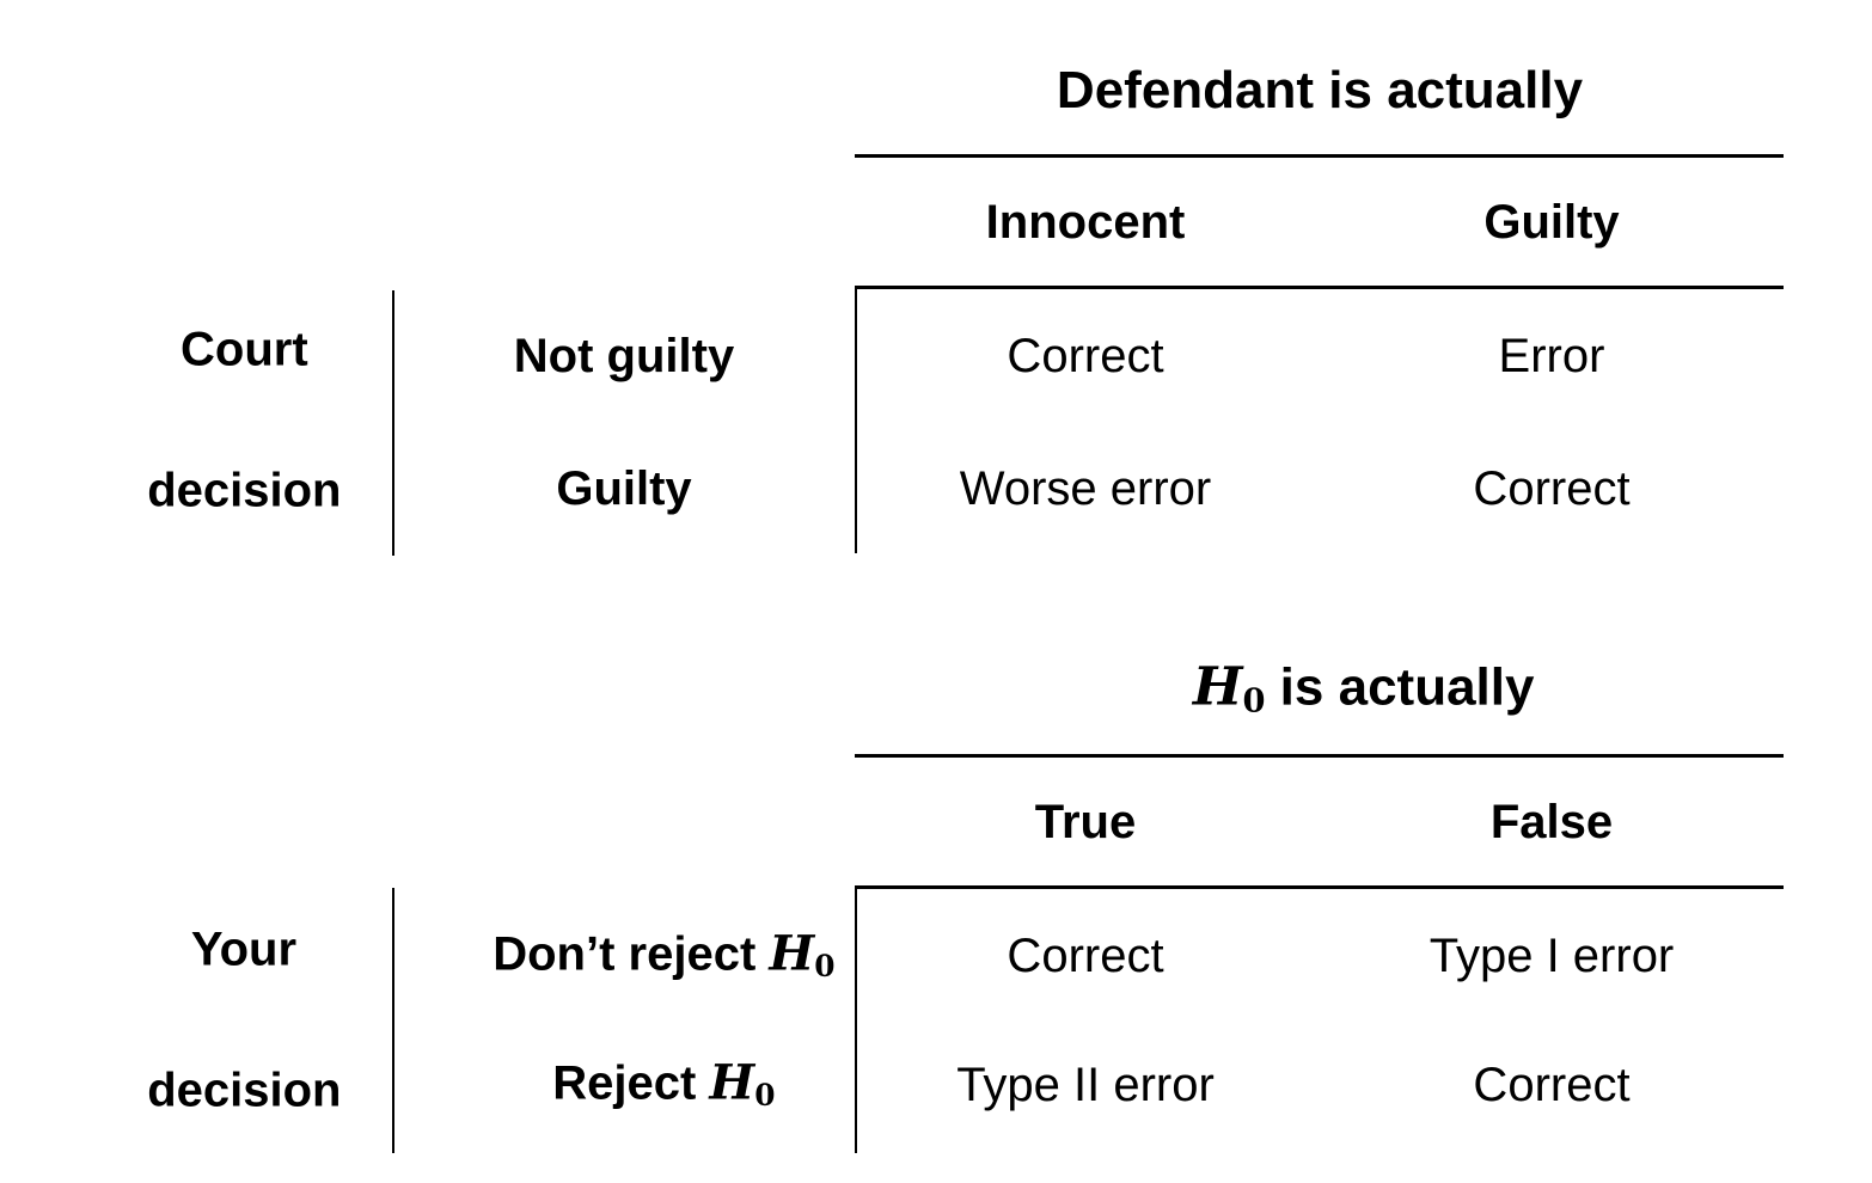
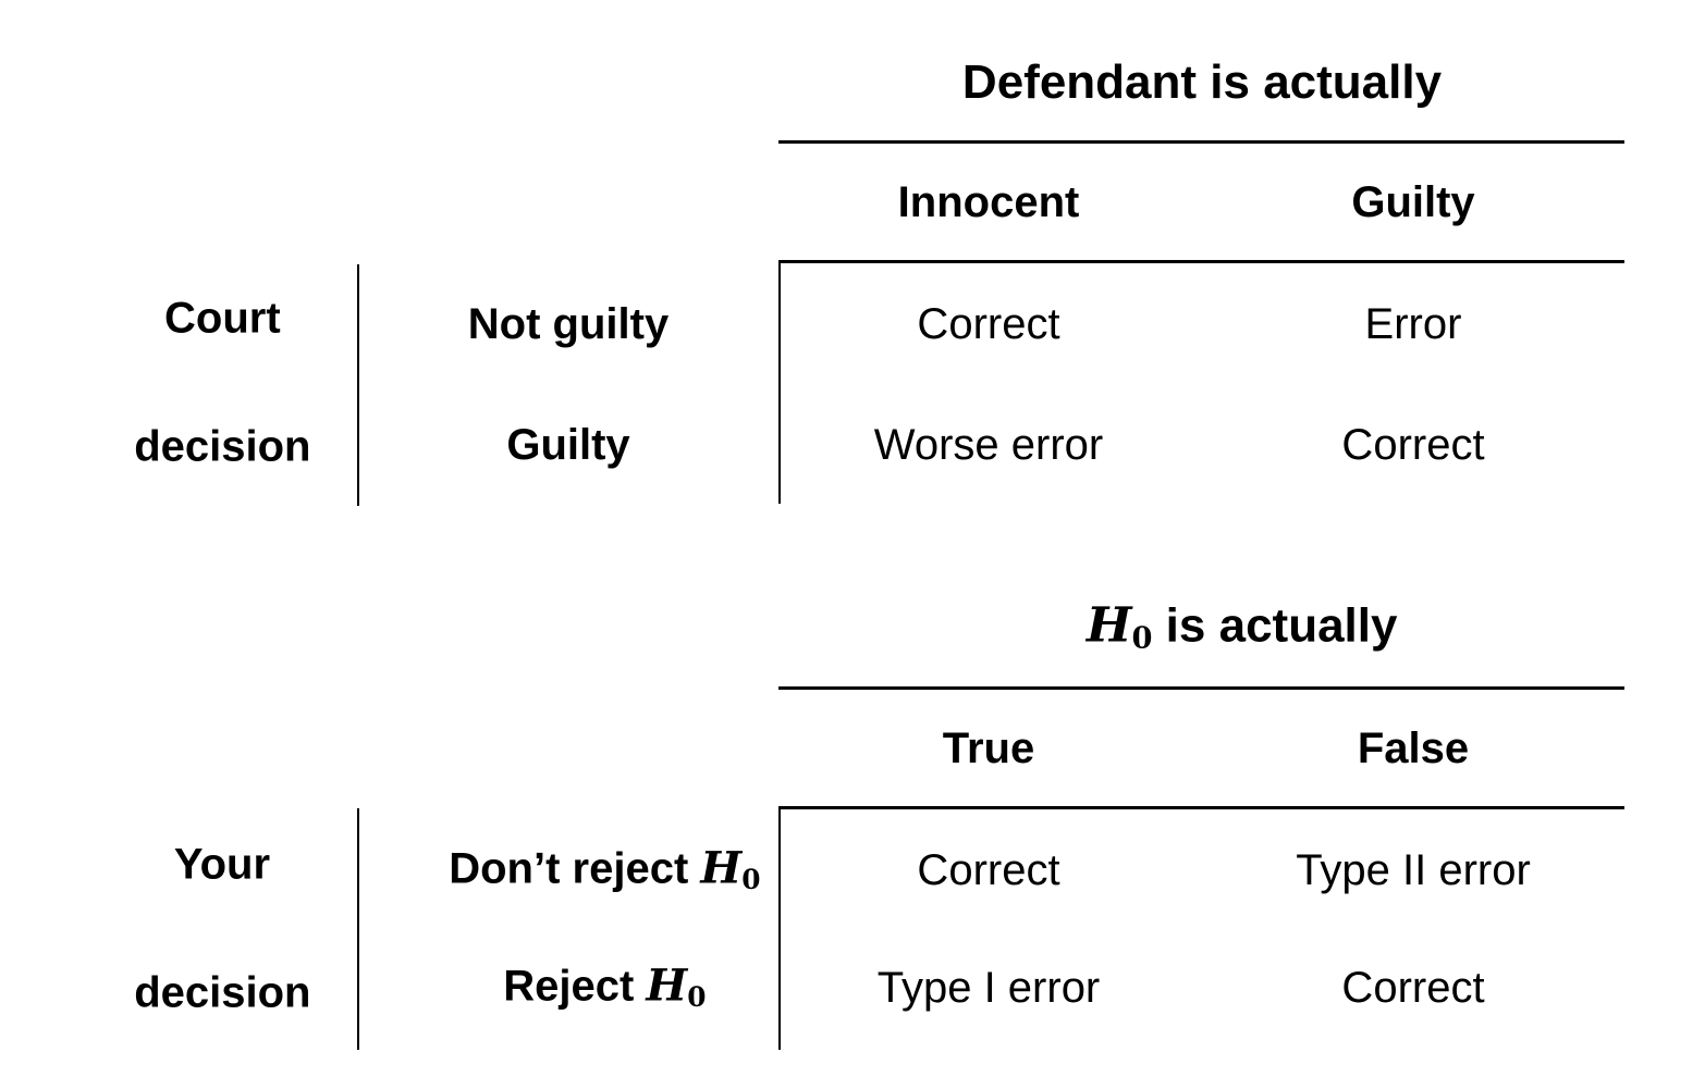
  Defendant is actually
  Innocent
  Guilty
  Court
  decision
  Not guilty
  Correct
  Error
  Guilty
  Worse error
  Correct
  H0 is actually
  True
  False
  Your
  decision
  Don’t reject H0
  Correct
- Type I error
+ Type II error
  Reject H0
- Type II error
+ Type I error
  Correct
